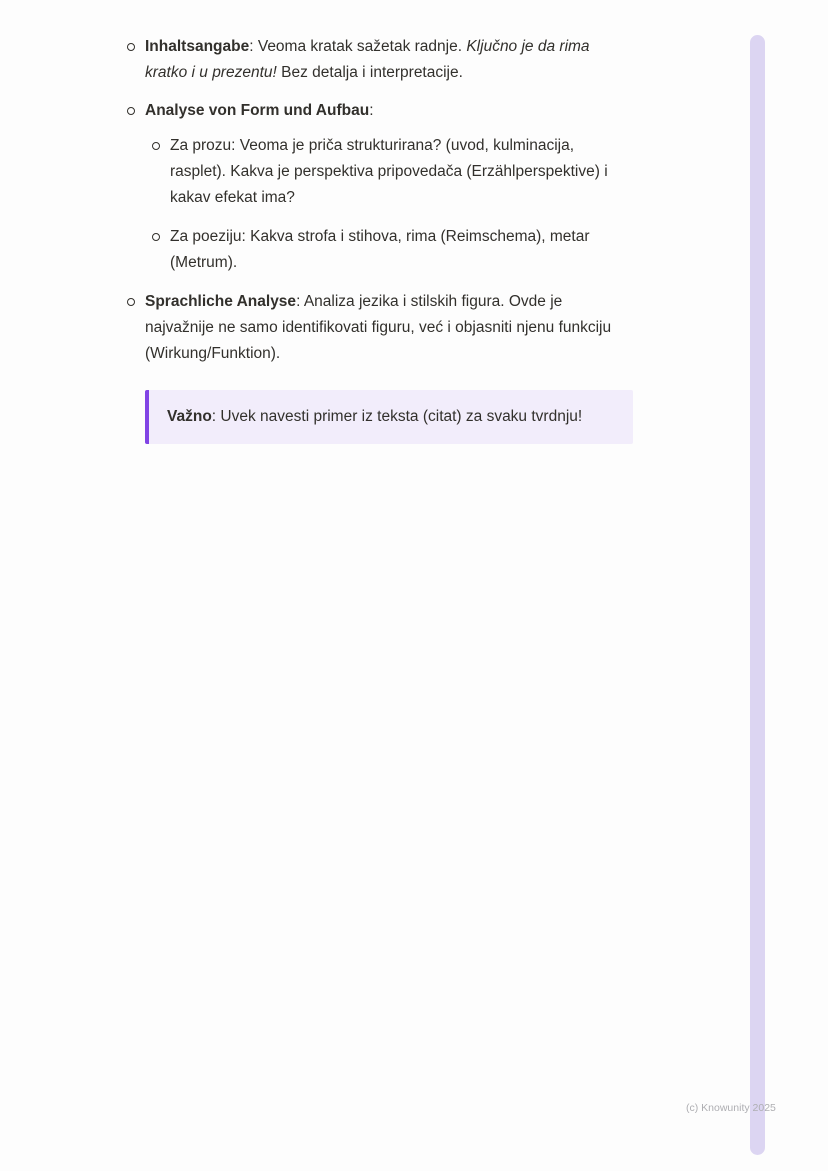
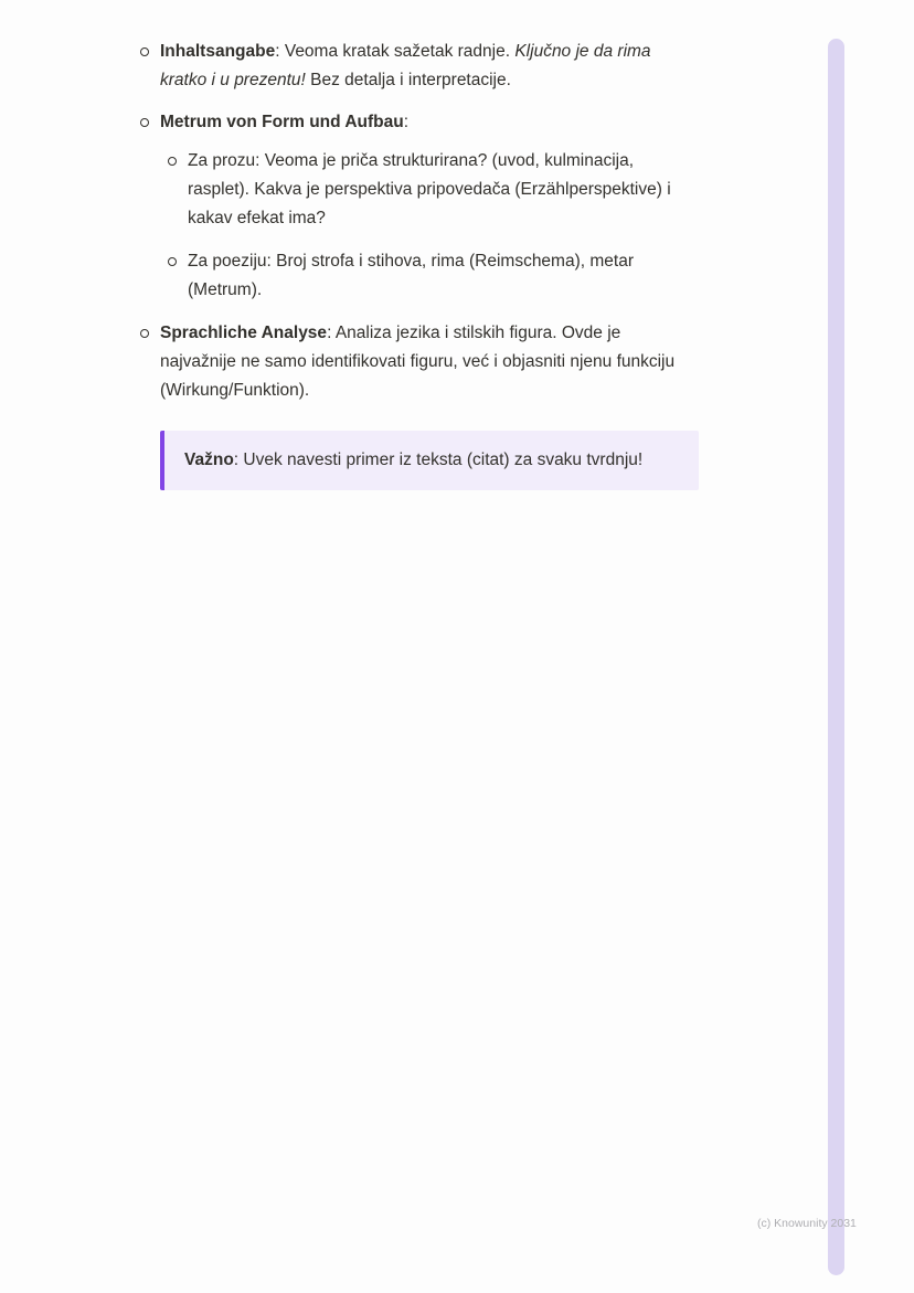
  Inhaltsangabe: Veoma kratak sažetak radnje. Ključno je da rima kratko i u prezentu! Bez detalja i interpretacije.
- Analyse von Form und Aufbau:
+ Metrum von Form und Aufbau:
  Za prozu: Veoma je priča strukturirana? (uvod, kulminacija, rasplet). Kakva je perspektiva pripovedača (Erzählperspektive) i kakav efekat ima?
- Za poeziju: Kakva strofa i stihova, rima (Reimschema), metar (Metrum).
+ Za poeziju: Broj strofa i stihova, rima (Reimschema), metar (Metrum).
  Sprachliche Analyse: Analiza jezika i stilskih figura. Ovde je najvažnije ne samo identifikovati figuru, već i objasniti njenu funkciju (Wirkung/Funktion).
  Važno: Uvek navesti primer iz teksta (citat) za svaku tvrdnju!
- (c) Knowunity 2025
+ (c) Knowunity 2031
